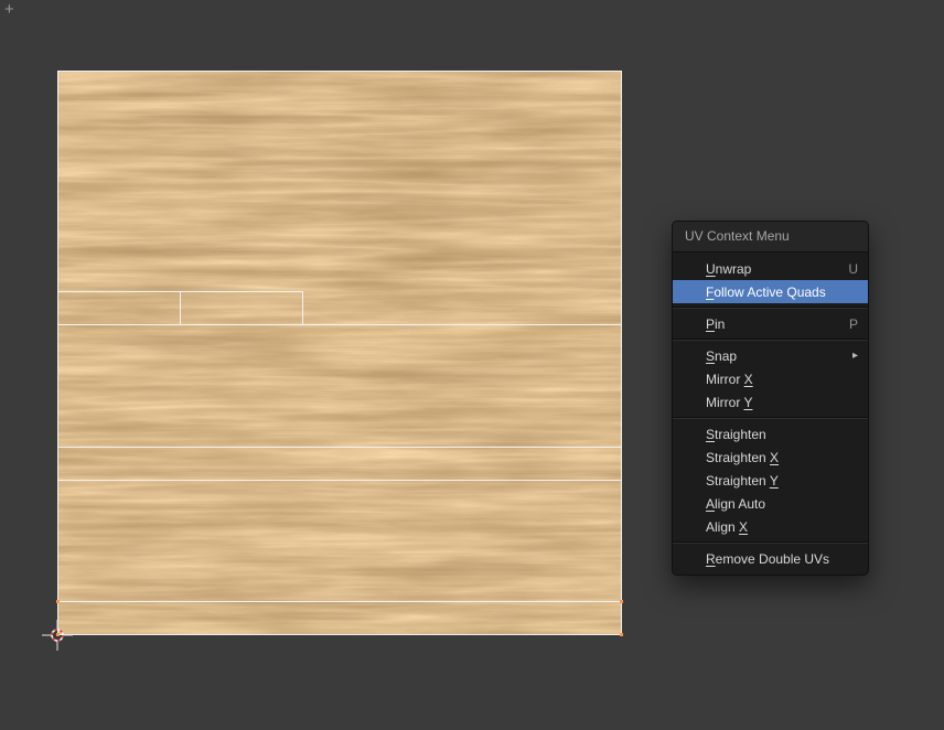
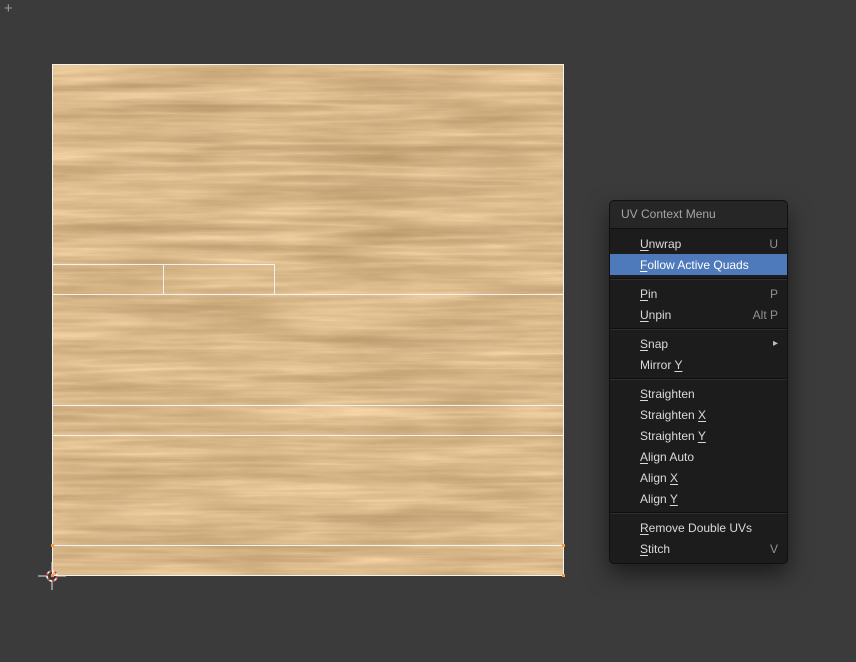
  +
  UV Context Menu
  Unwrap
  U
  Follow Active Quads
  Pin
  P
+ Unpin
+ Alt P
  Snap
  ▸
- Mirror X
  Mirror Y
  Straighten
  Straighten X
  Straighten Y
  Align Auto
  Align X
+ Align Y
  Remove Double UVs
+ Stitch
+ V
